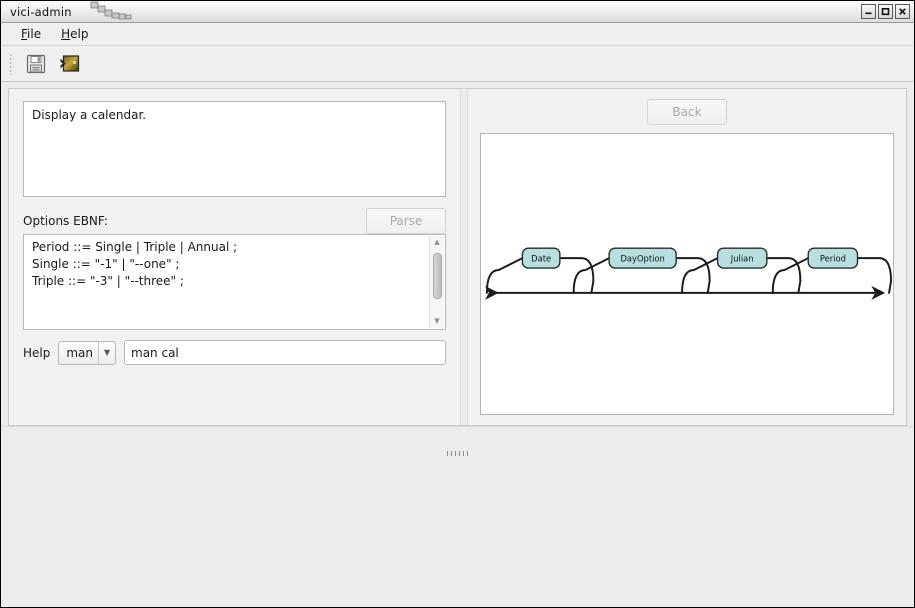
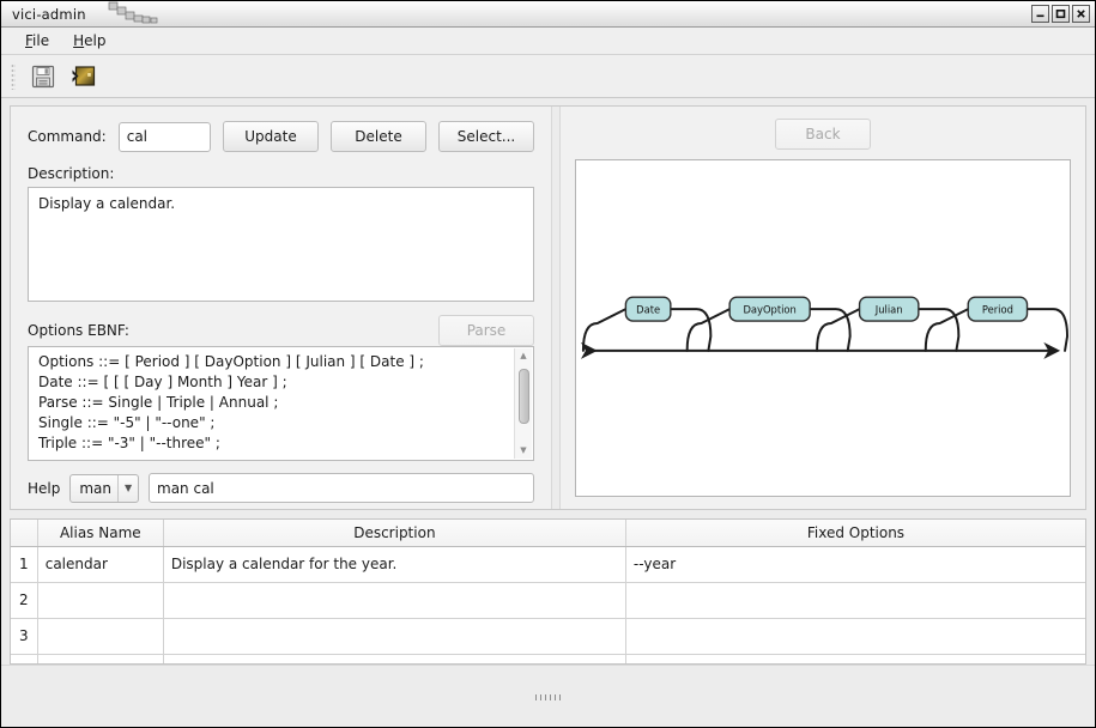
  vici-admin
  File
  Help
+ Command:
+ cal
+ Update
+ Delete
+ Select...
+ Description:
  Display a calendar.
  Options EBNF:
  Parse
+ Options ::= [ Period ] [ DayOption ] [ Julian ] [ Date ] ;
+ Date ::= [ [ [ Day ] Month ] Year ] ;
- Period ::= Single | Triple | Annual ;
+ Parse ::= Single | Triple | Annual ;
- Single ::= "-1" | "--one" ;
+ Single ::= "-5" | "--one" ;
  Triple ::= "-3" | "--three" ;
  ▲
  ▼
  Help
  man
  ▼
  man cal
  Back
  Date
  DayOption
  Julian
  Period
+ 	Alias Name	Description	Fixed Options
+ 1	calendar	Display a calendar for the year.	--year
+ 2
+ 3
